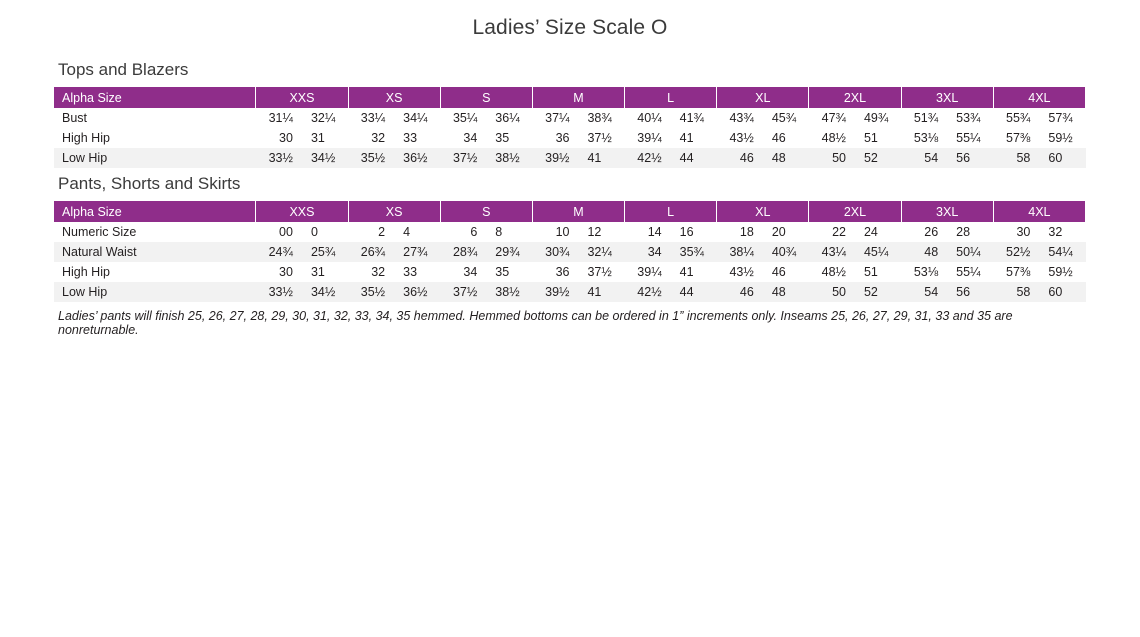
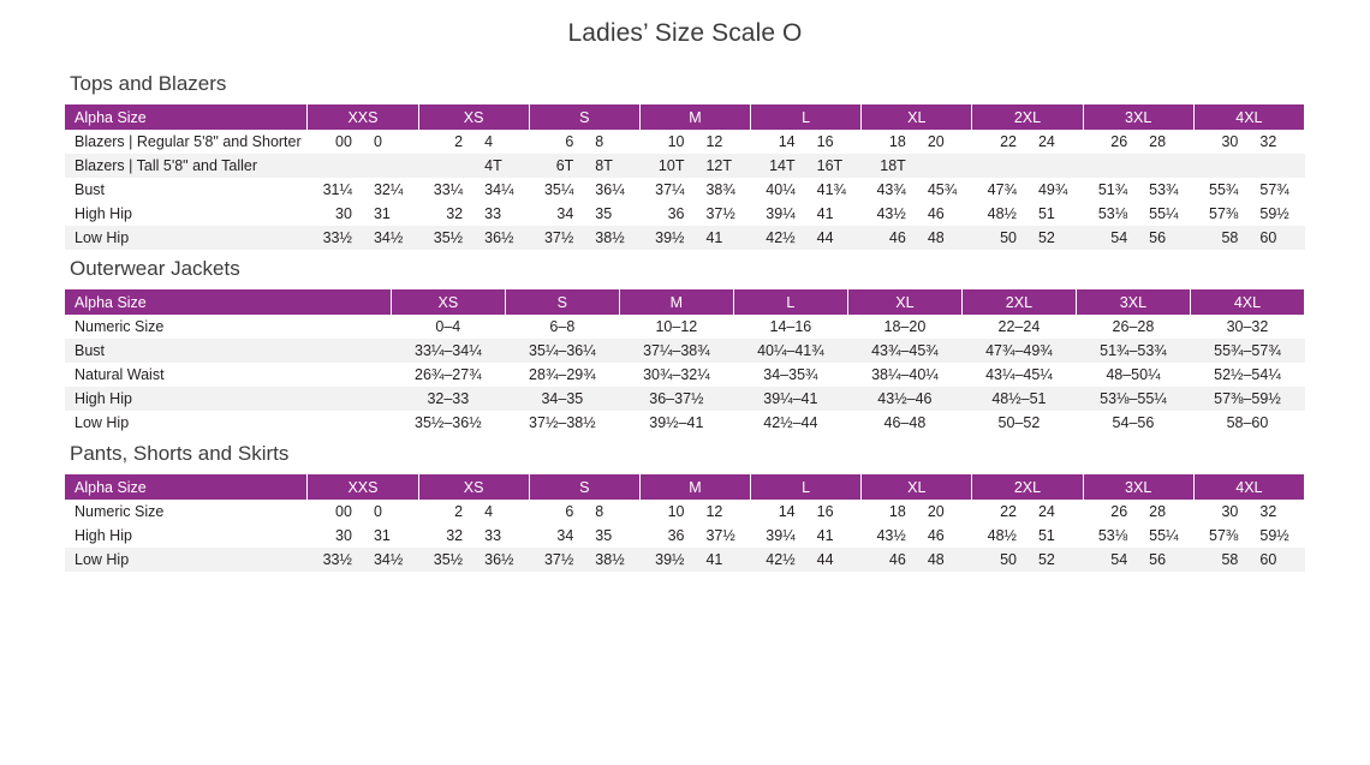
  Ladies’ Size Scale O
  Tops and Blazers
  Alpha Size	XXS	XS	S	M	L	XL	2XL	3XL	4XL
+ Blazers | Regular 5'8" and Shorter	00 0	2 4	6 8	10 12	14 16	18 20	22 24	26 28	30 32
+ Blazers | Tall 5'8" and Taller		4T	6T 8T	10T 12T	14T 16T	18T
  Bust	31¼ 32¼	33¼ 34¼	35¼ 36¼	37¼ 38¾	40¼ 41¾	43¾ 45¾	47¾ 49¾	51¾ 53¾	55¾ 57¾
  High Hip	30 31	32 33	34 35	36 37½	39¼ 41	43½ 46	48½ 51	53⅛ 55¼	57⅜ 59½
  Low Hip	33½ 34½	35½ 36½	37½ 38½	39½ 41	42½ 44	46 48	50 52	54 56	58 60
+ Outerwear Jackets
+ Alpha Size	XS	S	M	L	XL	2XL	3XL	4XL
+ Numeric Size	0–4	6–8	10–12	14–16	18–20	22–24	26–28	30–32
+ Bust	33¼–34¼	35¼–36¼	37¼–38¾	40¼–41¾	43¾–45¾	47¾–49¾	51¾–53¾	55¾–57¾
+ Natural Waist	26¾–27¾	28¾–29¾	30¾–32¼	34–35¾	38¼–40¼	43¼–45¼	48–50¼	52½–54¼
+ High Hip	32–33	34–35	36–37½	39¼–41	43½–46	48½–51	53⅛–55¼	57⅜–59½
+ Low Hip	35½–36½	37½–38½	39½–41	42½–44	46–48	50–52	54–56	58–60
  Pants, Shorts and Skirts
  Alpha Size	XXS	XS	S	M	L	XL	2XL	3XL	4XL
  Numeric Size	00 0	2 4	6 8	10 12	14 16	18 20	22 24	26 28	30 32
- Natural Waist	24¾ 25¾	26¾ 27¾	28¾ 29¾	30¾ 32¼	34 35¾	38¼ 40¾	43¼ 45¼	48 50¼	52½ 54¼
  High Hip	30 31	32 33	34 35	36 37½	39¼ 41	43½ 46	48½ 51	53⅛ 55¼	57⅜ 59½
  Low Hip	33½ 34½	35½ 36½	37½ 38½	39½ 41	42½ 44	46 48	50 52	54 56	58 60
- Ladies’ pants will finish 25, 26, 27, 28, 29, 30, 31, 32, 33, 34, 35 hemmed. Hemmed bottoms can be ordered in 1” increments only. Inseams 25, 26, 27, 29, 31, 33 and 35 are nonreturnable.
